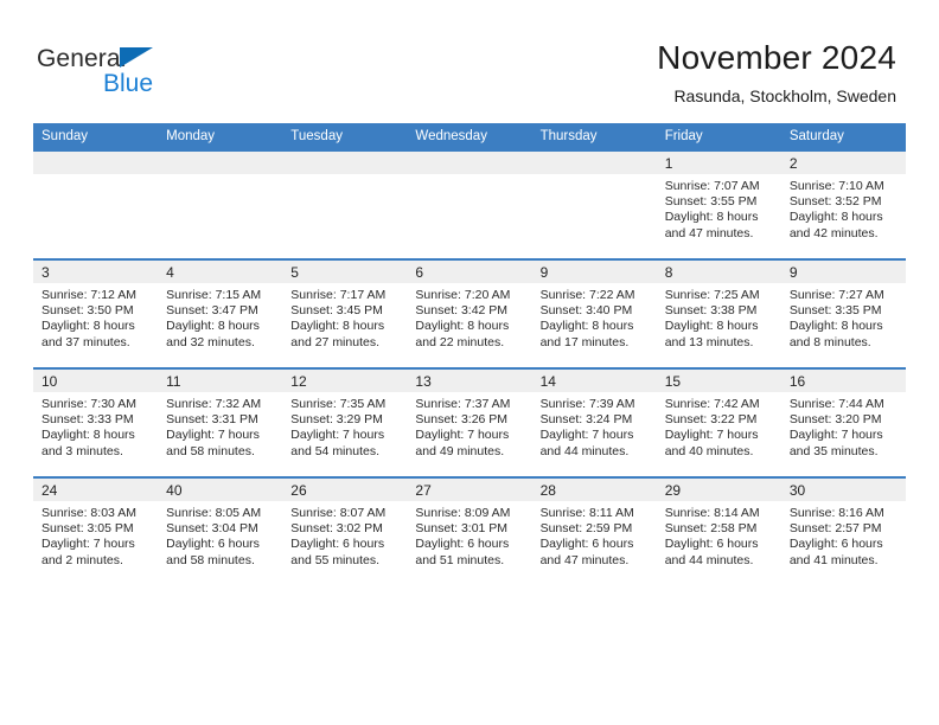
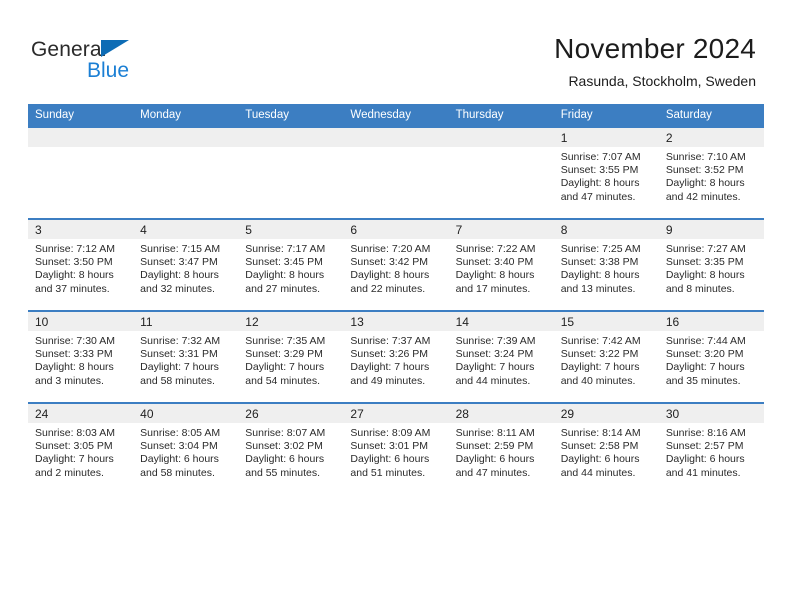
  General
  Blue
  November 2024
  Rasunda, Stockholm, Sweden
  Sunday	Monday	Tuesday	Wednesday	Thursday	Friday	Saturday
  					1Sunrise: 7:07 AM Sunset: 3:55 PM Daylight: 8 hours and 47 minutes.	2Sunrise: 7:10 AM Sunset: 3:52 PM Daylight: 8 hours and 42 minutes.
- 3Sunrise: 7:12 AM Sunset: 3:50 PM Daylight: 8 hours and 37 minutes.	4Sunrise: 7:15 AM Sunset: 3:47 PM Daylight: 8 hours and 32 minutes.	5Sunrise: 7:17 AM Sunset: 3:45 PM Daylight: 8 hours and 27 minutes.	6Sunrise: 7:20 AM Sunset: 3:42 PM Daylight: 8 hours and 22 minutes.	9Sunrise: 7:22 AM Sunset: 3:40 PM Daylight: 8 hours and 17 minutes.	8Sunrise: 7:25 AM Sunset: 3:38 PM Daylight: 8 hours and 13 minutes.	9Sunrise: 7:27 AM Sunset: 3:35 PM Daylight: 8 hours and 8 minutes.
+ 3Sunrise: 7:12 AM Sunset: 3:50 PM Daylight: 8 hours and 37 minutes.	4Sunrise: 7:15 AM Sunset: 3:47 PM Daylight: 8 hours and 32 minutes.	5Sunrise: 7:17 AM Sunset: 3:45 PM Daylight: 8 hours and 27 minutes.	6Sunrise: 7:20 AM Sunset: 3:42 PM Daylight: 8 hours and 22 minutes.	7Sunrise: 7:22 AM Sunset: 3:40 PM Daylight: 8 hours and 17 minutes.	8Sunrise: 7:25 AM Sunset: 3:38 PM Daylight: 8 hours and 13 minutes.	9Sunrise: 7:27 AM Sunset: 3:35 PM Daylight: 8 hours and 8 minutes.
  10Sunrise: 7:30 AM Sunset: 3:33 PM Daylight: 8 hours and 3 minutes.	11Sunrise: 7:32 AM Sunset: 3:31 PM Daylight: 7 hours and 58 minutes.	12Sunrise: 7:35 AM Sunset: 3:29 PM Daylight: 7 hours and 54 minutes.	13Sunrise: 7:37 AM Sunset: 3:26 PM Daylight: 7 hours and 49 minutes.	14Sunrise: 7:39 AM Sunset: 3:24 PM Daylight: 7 hours and 44 minutes.	15Sunrise: 7:42 AM Sunset: 3:22 PM Daylight: 7 hours and 40 minutes.	16Sunrise: 7:44 AM Sunset: 3:20 PM Daylight: 7 hours and 35 minutes.
  24Sunrise: 8:03 AM Sunset: 3:05 PM Daylight: 7 hours and 2 minutes.	40Sunrise: 8:05 AM Sunset: 3:04 PM Daylight: 6 hours and 58 minutes.	26Sunrise: 8:07 AM Sunset: 3:02 PM Daylight: 6 hours and 55 minutes.	27Sunrise: 8:09 AM Sunset: 3:01 PM Daylight: 6 hours and 51 minutes.	28Sunrise: 8:11 AM Sunset: 2:59 PM Daylight: 6 hours and 47 minutes.	29Sunrise: 8:14 AM Sunset: 2:58 PM Daylight: 6 hours and 44 minutes.	30Sunrise: 8:16 AM Sunset: 2:57 PM Daylight: 6 hours and 41 minutes.
